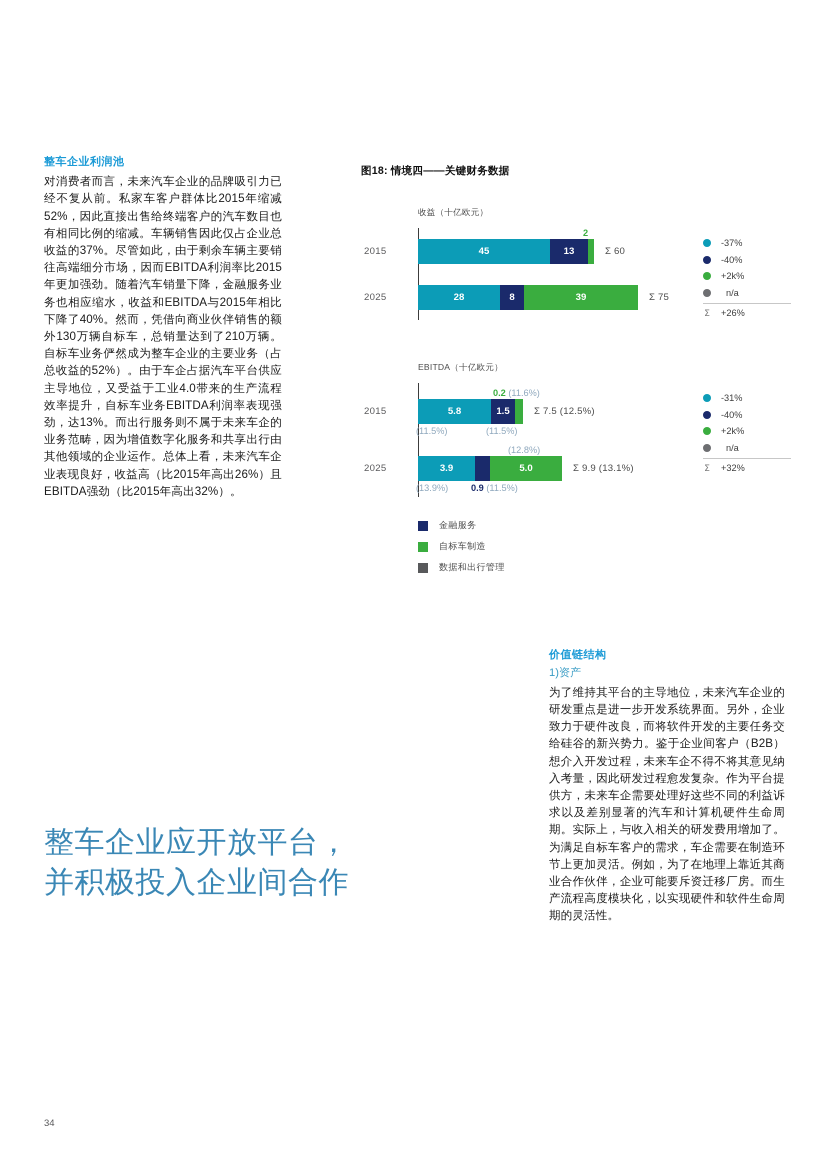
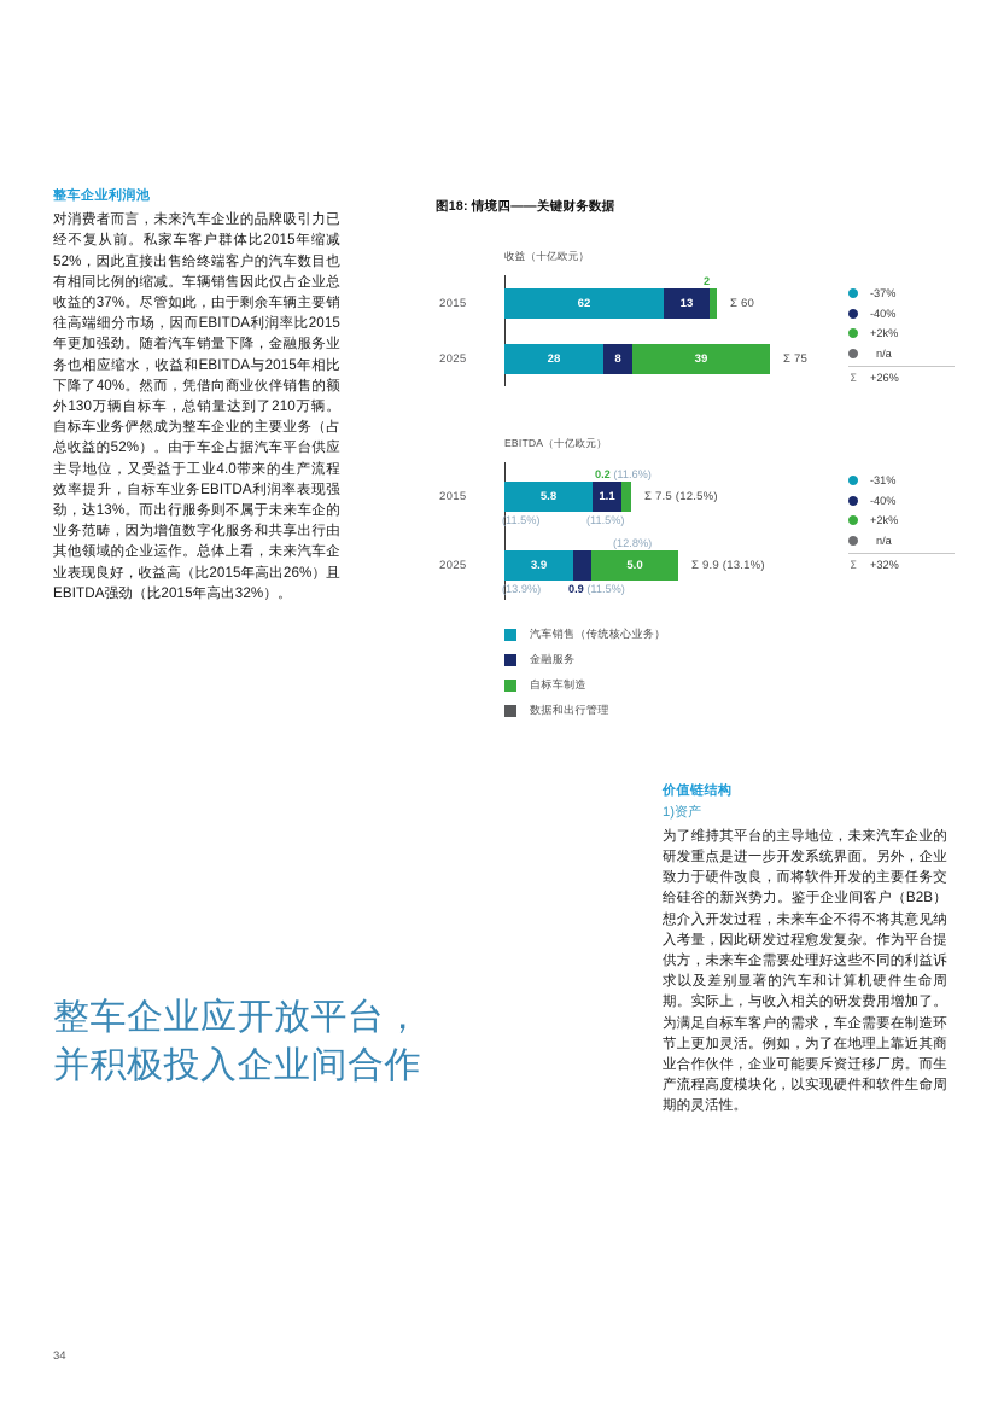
  整车企业利润池
  对消费者而言，未来汽车企业的品牌吸引力已经不复从前。私家车客户群体比2015年缩减52%，因此直接出售给终端客户的汽车数目也有相同比例的缩减。车辆销售因此仅占企业总收益的37%。尽管如此，由于剩余车辆主要销往高端细分市场，因而EBITDA利润率比2015年更加强劲。随着汽车销量下降，金融服务业务也相应缩水，收益和EBITDA与2015年相比下降了40%。然而，凭借向商业伙伴销售的额外130万辆自标车，总销量达到了210万辆。自标车业务俨然成为整车企业的主要业务（占总收益的52%）。由于车企占据汽车平台供应主导地位，又受益于工业4.0带来的生产流程效率提升，自标车业务EBITDA利润率表现强劲，达13%。而出行服务则不属于未来车企的业务范畴，因为增值数字化服务和共享出行由其他领域的企业运作。总体上看，未来汽车企业表现良好，收益高（比2015年高出26%）且EBITDA强劲（比2015年高出32%）。
  图18: 情境四——关键财务数据
  收益（十亿欧元）
  2015
- 45
+ 62
  13
  2
  Σ 60
  2025
  28
  8
  39
  Σ 75
  -37%
  -40%
  +2k%
  n/a
  Σ
  +26%
  EBITDA（十亿欧元）
  2015
  5.8
  (11.5%)
- 1.5
+ 1.1
  (11.5%)
  0.2 (11.6%)
  Σ 7.5 (12.5%)
  2025
  3.9
  (13.9%)
  0.9 (11.5%)
  5.0
  (12.8%)
  Σ 9.9 (13.1%)
  -31%
  -40%
  +2k%
  n/a
  Σ
  +32%
+ 汽车销售（传统核心业务）
  金融服务
  自标车制造
  数据和出行管理
  价值链结构
  1)资产
  为了维持其平台的主导地位，未来汽车企业的研发重点是进一步开发系统界面。另外，企业致力于硬件改良，而将软件开发的主要任务交给硅谷的新兴势力。鉴于企业间客户（B2B）想介入开发过程，未来车企不得不将其意见纳入考量，因此研发过程愈发复杂。作为平台提供方，未来车企需要处理好这些不同的利益诉求以及差别显著的汽车和计算机硬件生命周期。实际上，与收入相关的研发费用增加了。为满足自标车客户的需求，车企需要在制造环节上更加灵活。例如，为了在地理上靠近其商业合作伙伴，企业可能要斥资迁移厂房。而生产流程高度模块化，以实现硬件和软件生命周期的灵活性。
  整车企业应开放平台，
  并积极投入企业间合作
  34
